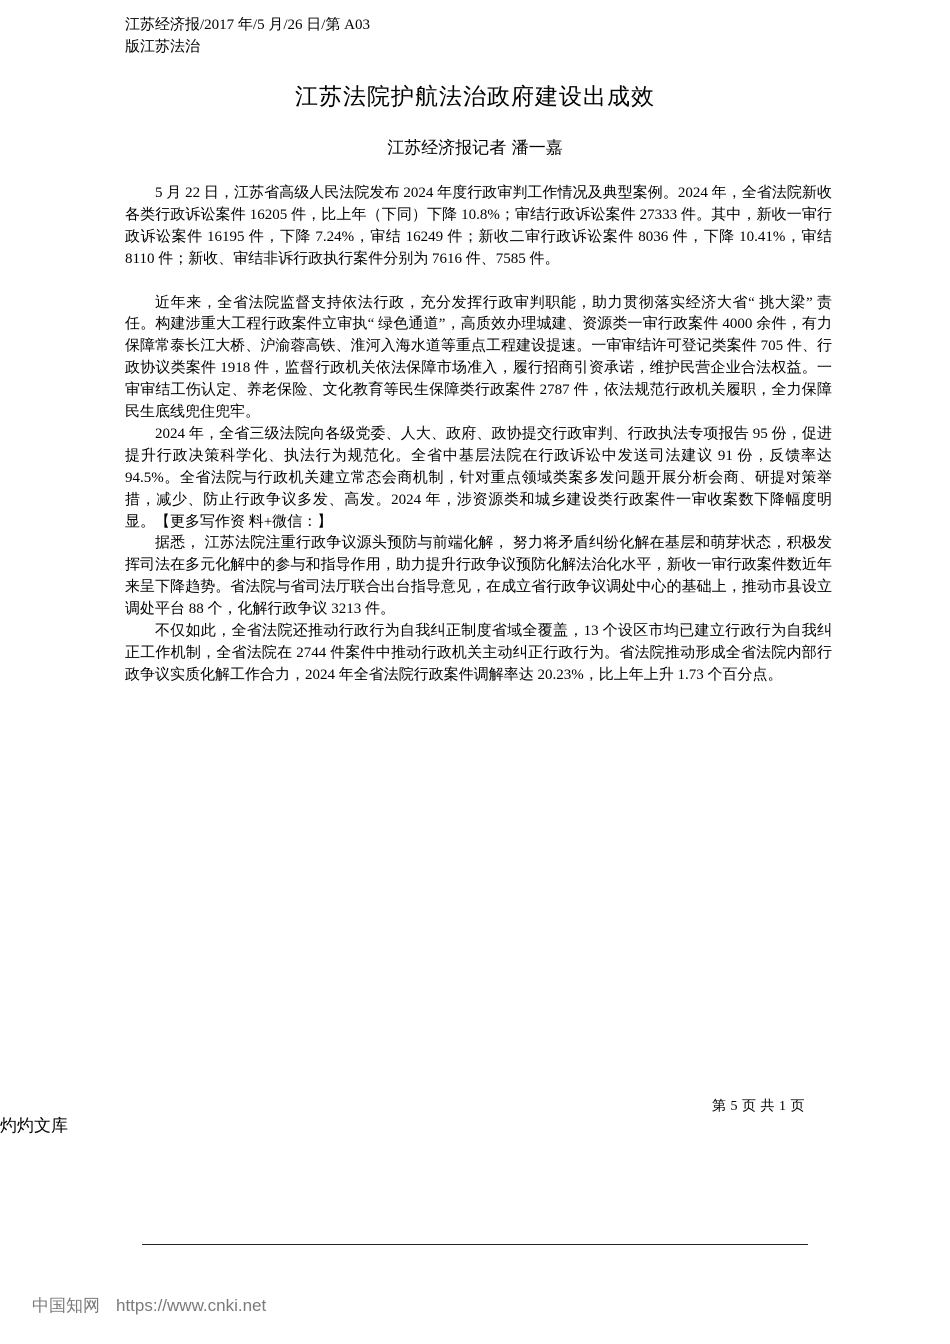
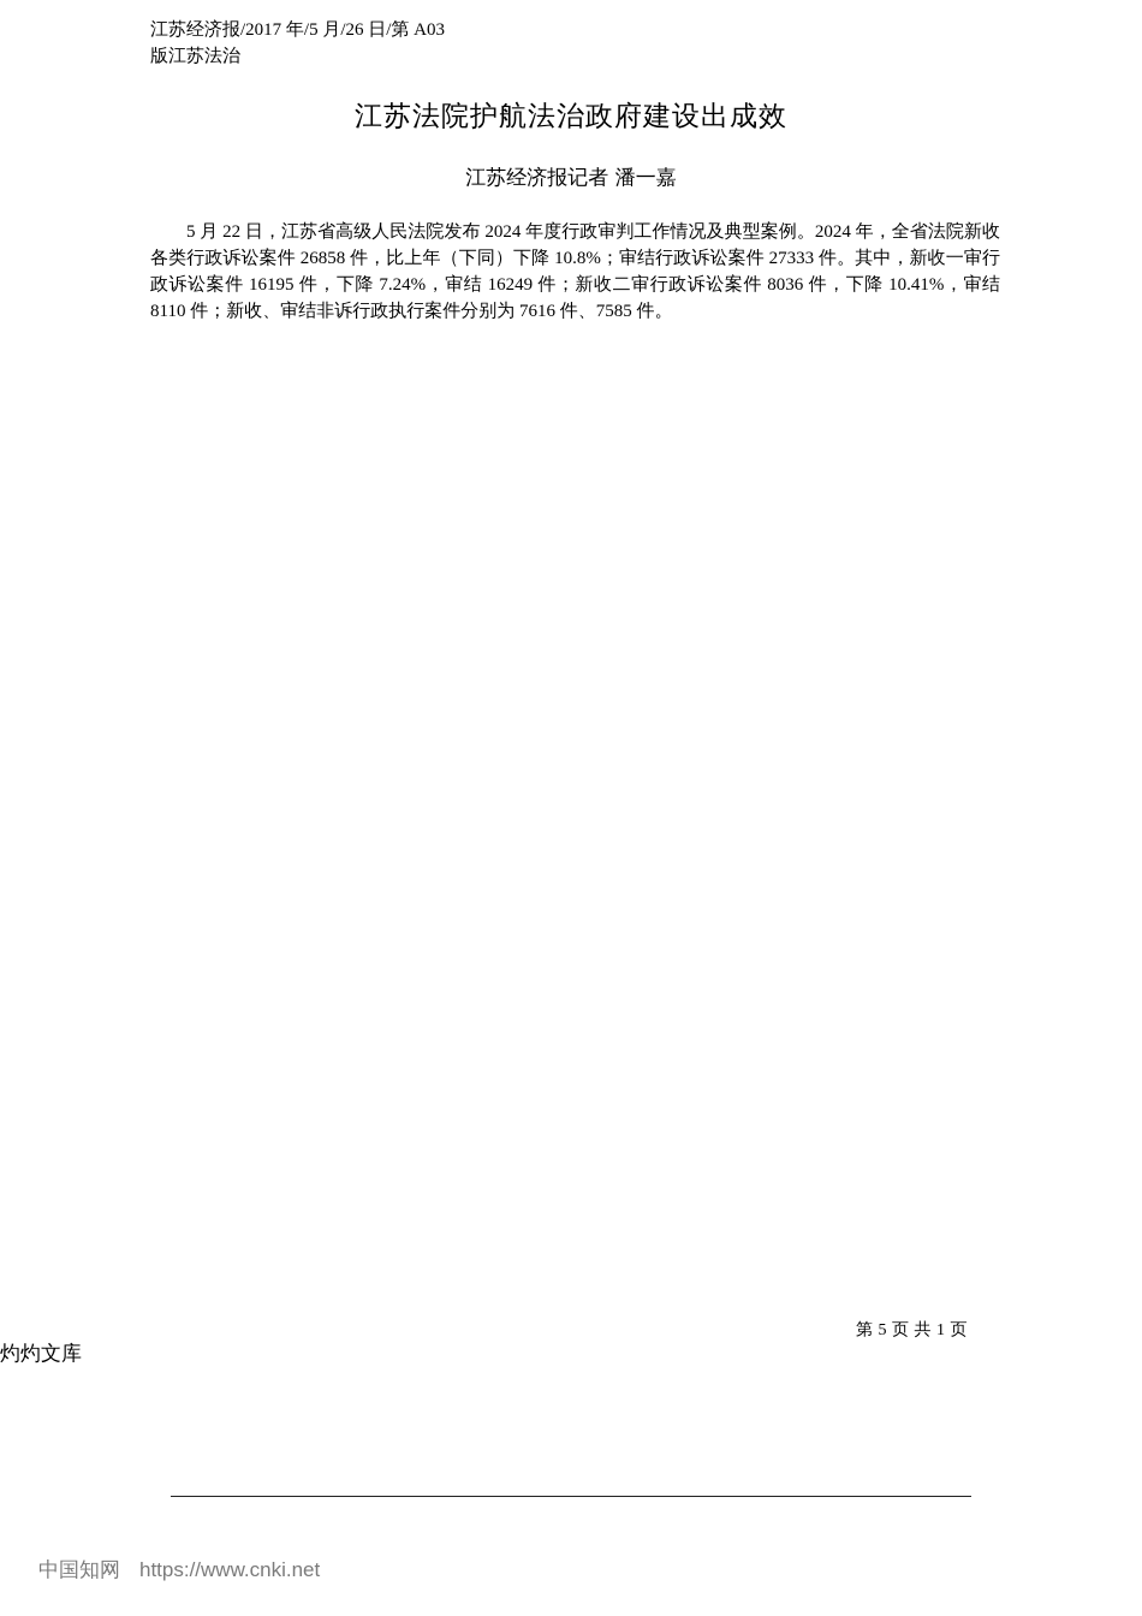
  江苏经济报/2017 年/5 月/26 日/第 A03
  版江苏法治
  江苏法院护航法治政府建设出成效
  江苏经济报记者 潘一嘉
- 5 月 22 日，江苏省高级人民法院发布 2024 年度行政审判工作情况及典型案例。2024 年，全省法院新收各类行政诉讼案件 16205 件，比上年（下同）下降 10.8%；审结行政诉讼案件 27333 件。其中，新收一审行政诉讼案件 16195 件，下降 7.24%，审结 16249 件；新收二审行政诉讼案件 8036 件，下降 10.41%，审结 8110 件；新收、审结非诉行政执行案件分别为 7616 件、7585 件。
+ 5 月 22 日，江苏省高级人民法院发布 2024 年度行政审判工作情况及典型案例。2024 年，全省法院新收各类行政诉讼案件 26858 件，比上年（下同）下降 10.8%；审结行政诉讼案件 27333 件。其中，新收一审行政诉讼案件 16195 件，下降 7.24%，审结 16249 件；新收二审行政诉讼案件 8036 件，下降 10.41%，审结 8110 件；新收、审结非诉行政执行案件分别为 7616 件、7585 件。
- 近年来，全省法院监督支持依法行政，充分发挥行政审判职能，助力贯彻落实经济大省“ 挑大梁” 责任。构建涉重大工程行政案件立审执“ 绿色通道”，高质效办理城建、资源类一审行政案件 4000 余件，有力保障常泰长江大桥、沪渝蓉高铁、淮河入海水道等重点工程建设提速。一审审结许可登记类案件 705 件、行政协议类案件 1918 件，监督行政机关依法保障市场准入，履行招商引资承诺，维护民营企业合法权益。一审审结工伤认定、养老保险、文化教育等民生保障类行政案件 2787 件，依法规范行政机关履职，全力保障民生底线兜住兜牢。
- 2024 年，全省三级法院向各级党委、人大、政府、政协提交行政审判、行政执法专项报告 95 份，促进提升行政决策科学化、执法行为规范化。全省中基层法院在行政诉讼中发送司法建议 91 份，反馈率达 94.5%。全省法院与行政机关建立常态会商机制，针对重点领域类案多发问题开展分析会商、研提对策举措，减少、防止行政争议多发、高发。2024 年，涉资源类和城乡建设类行政案件一审收案数下降幅度明显。【更多写作资 料+微信：】
- 据悉， 江苏法院注重行政争议源头预防与前端化解， 努力将矛盾纠纷化解在基层和萌芽状态，积极发挥司法在多元化解中的参与和指导作用，助力提升行政争议预防化解法治化水平，新收一审行政案件数近年来呈下降趋势。省法院与省司法厅联合出台指导意见，在成立省行政争议调处中心的基础上，推动市县设立调处平台 88 个，化解行政争议 3213 件。
- 不仅如此，全省法院还推动行政行为自我纠正制度省域全覆盖，13 个设区市均已建立行政行为自我纠正工作机制，全省法院在 2744 件案件中推动行政机关主动纠正行政行为。省法院推动形成全省法院内部行政争议实质化解工作合力，2024 年全省法院行政案件调解率达 20.23%，比上年上升 1.73 个百分点。
  第 5 页 共 1 页
  灼灼文库
  中国知网 https://www.cnki.net
